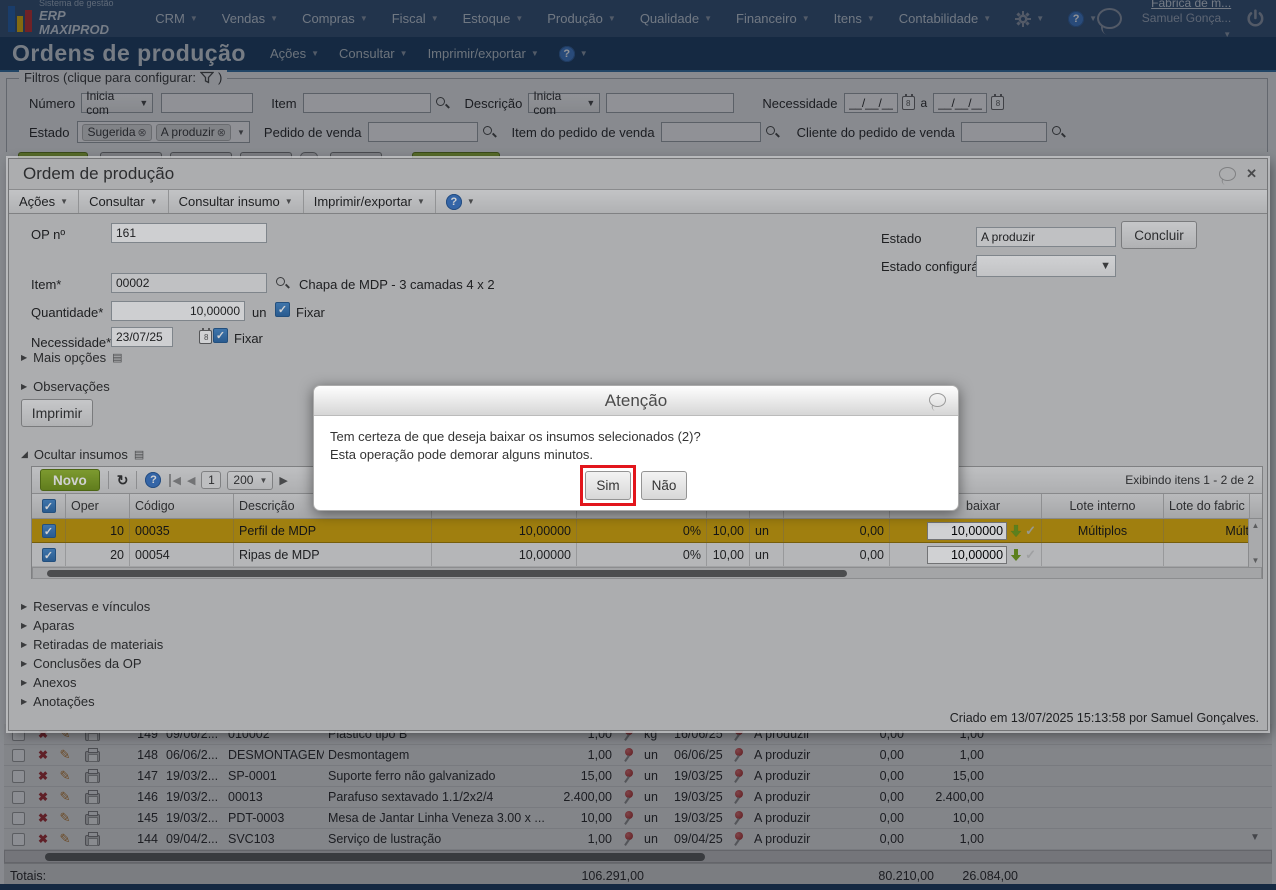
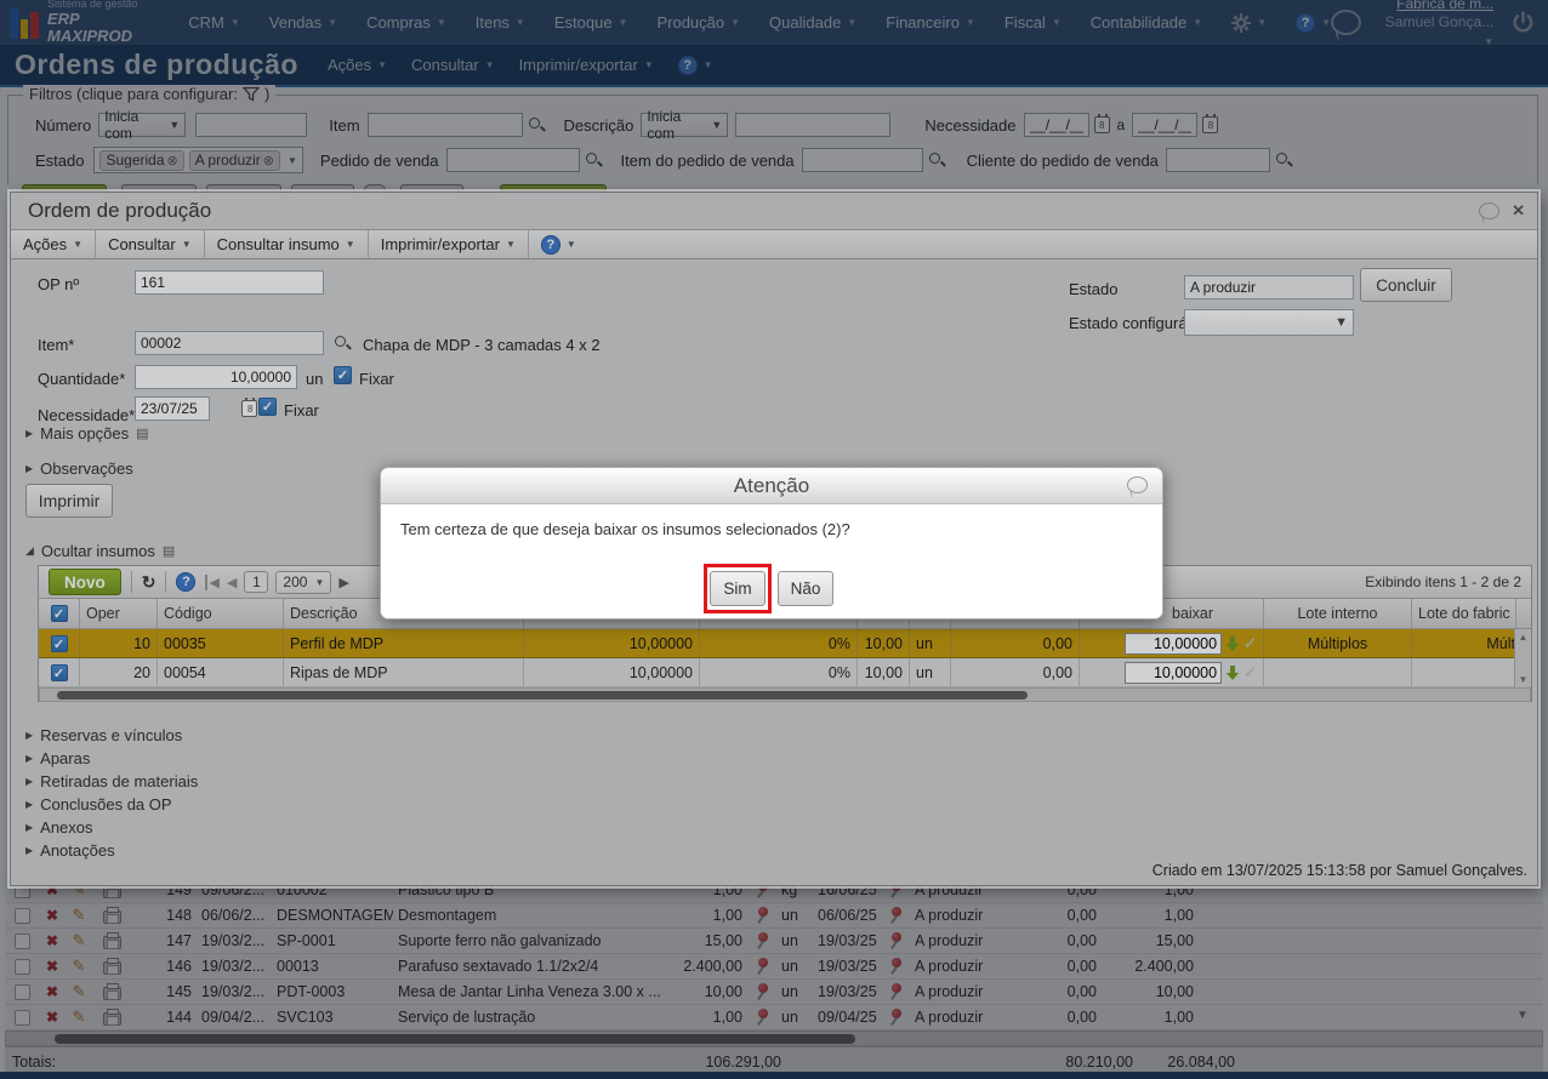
  Sistema de gestão
  ERP MAXIPROD
  CRM
  ▼
  Vendas
  ▼
  Compras
  ▼
- Fiscal
+ Itens
  ▼
  Estoque
  ▼
  Produção
  ▼
  Qualidade
  ▼
  Financeiro
  ▼
- Itens
+ Fiscal
  ▼
  Contabilidade
  ▼
  ▼
  ?
  ▼
  Fábrica de m...
  Samuel Gonça... ▼
  Ordens de produção
  Ações
  ▼
  Consultar
  ▼
  Imprimir/exportar
  ▼
  ?
  ▼
  Filtros (clique para configurar:
  )
  Número
  Inicia com
  ▼
  Item
  Descrição
  Inicia com
  ▼
  Necessidade
  __/__/__
  a
  __/__/__
  Estado
  Sugerida
  ⊗
  A produzir
  ⊗
  ▼
  Pedido de venda
  Item do pedido de venda
  Cliente do pedido de venda
  ✖
  ✎
  149
  09/06/2...
  010002
  Plástico tipo B
  1,00
  kg
  16/06/25
  A produzir
  0,00
  1,00
  ✖
  ✎
  148
  06/06/2...
  DESMONTAGEM
  Desmontagem
  1,00
  un
  06/06/25
  A produzir
  0,00
  1,00
  ✖
  ✎
  147
  19/03/2...
  SP-0001
  Suporte ferro não galvanizado
  15,00
  un
  19/03/25
  A produzir
  0,00
  15,00
  ✖
  ✎
  146
  19/03/2...
  00013
  Parafuso sextavado 1.1/2x2/4
  2.400,00
  un
  19/03/25
  A produzir
  0,00
  2.400,00
  ✖
  ✎
  145
  19/03/2...
  PDT-0003
  Mesa de Jantar Linha Veneza 3.00 x ...
  10,00
  un
  19/03/25
  A produzir
  0,00
  10,00
  ✖
  ✎
  144
  09/04/2...
  SVC103
  Serviço de lustração
  1,00
  un
  09/04/25
  A produzir
  0,00
  1,00
  Totais:
  106.291,00
  80.210,00
  26.084,00
  ▼
  Ordem de produção
  ✕
  Ações
  ▼
  Consultar
  ▼
  Consultar insumo
  ▼
  Imprimir/exportar
  ▼
  ?
  ▼
  OP nº
  161
  Estado
  A produzir
  Concluir
  Estado configurá
  ▼
  Item*
  00002
  Chapa de MDP - 3 camadas 4 x 2
  Quantidade*
  10,00000
  un
  ✓
  Fixar
  Necessidade*
  23/07/25
  ✓
  Fixar
  ▶
  Mais opções
  ▤
  ▶
  Observações
  Imprimir
  ◢
  Ocultar insumos
  ▤
  Novo
  ↻
  ?
  ◀
  ◀
  1
  200
  ▼
  ▶
  Exibindo itens 1 - 2 de 2
  ✓
  Oper
  Código
  Descrição
  baixar
  Lote interno
  Lote do fabric
  ✓
  10
  00035
  Perfil de MDP
  10,00000
  0%
  10,00
  un
  0,00
  10,00000
  ✓
  Múltiplos
  Múl
  ✓
  20
  00054
  Ripas de MDP
  10,00000
  0%
  10,00
  un
  0,00
  10,00000
  ▲
  ▼
  ▶
  Reservas e vínculos
  ▶
  Aparas
  ▶
  Retiradas de materiais
  ▶
  Conclusões da OP
  ▶
  Anexos
  ▶
  Anotações
  Criado em 13/07/2025 15:13:58 por Samuel Gonçalves.
  Atenção
  Tem certeza de que deseja baixar os insumos selecionados (2)?
- Esta operação pode demorar alguns minutos.
  Sim
  Não
